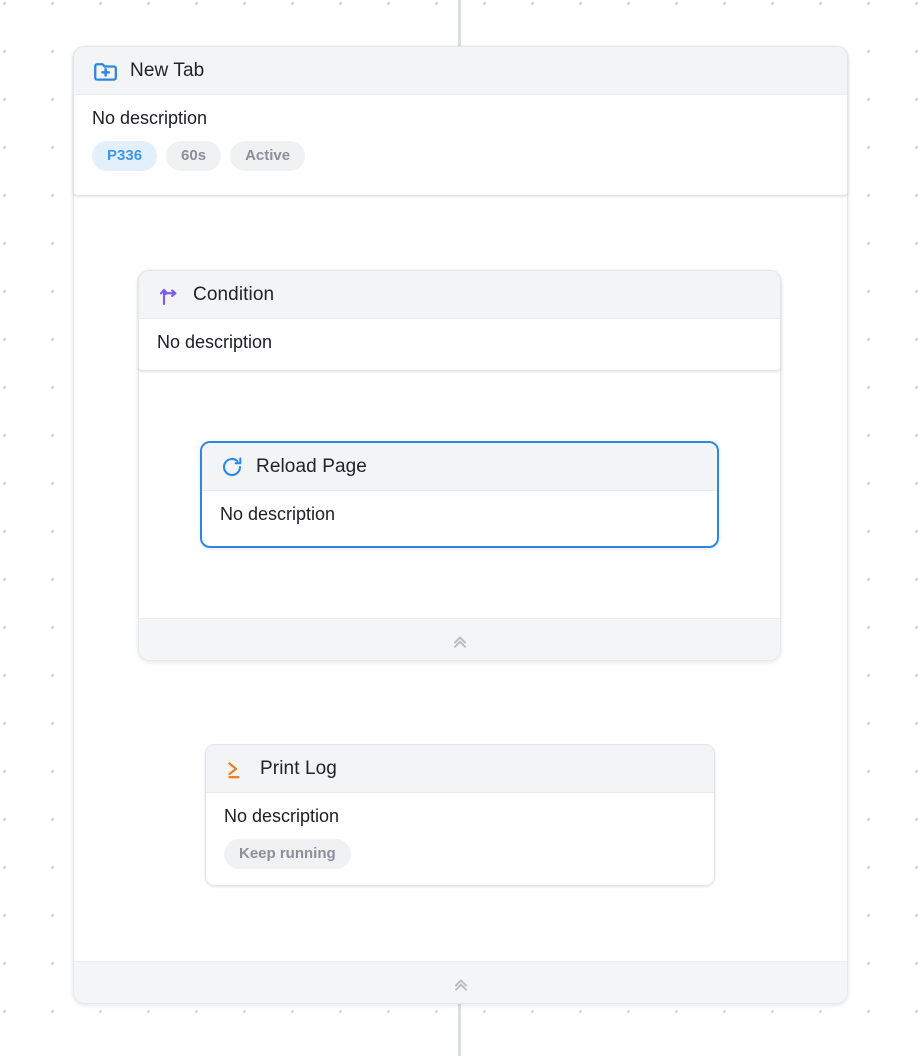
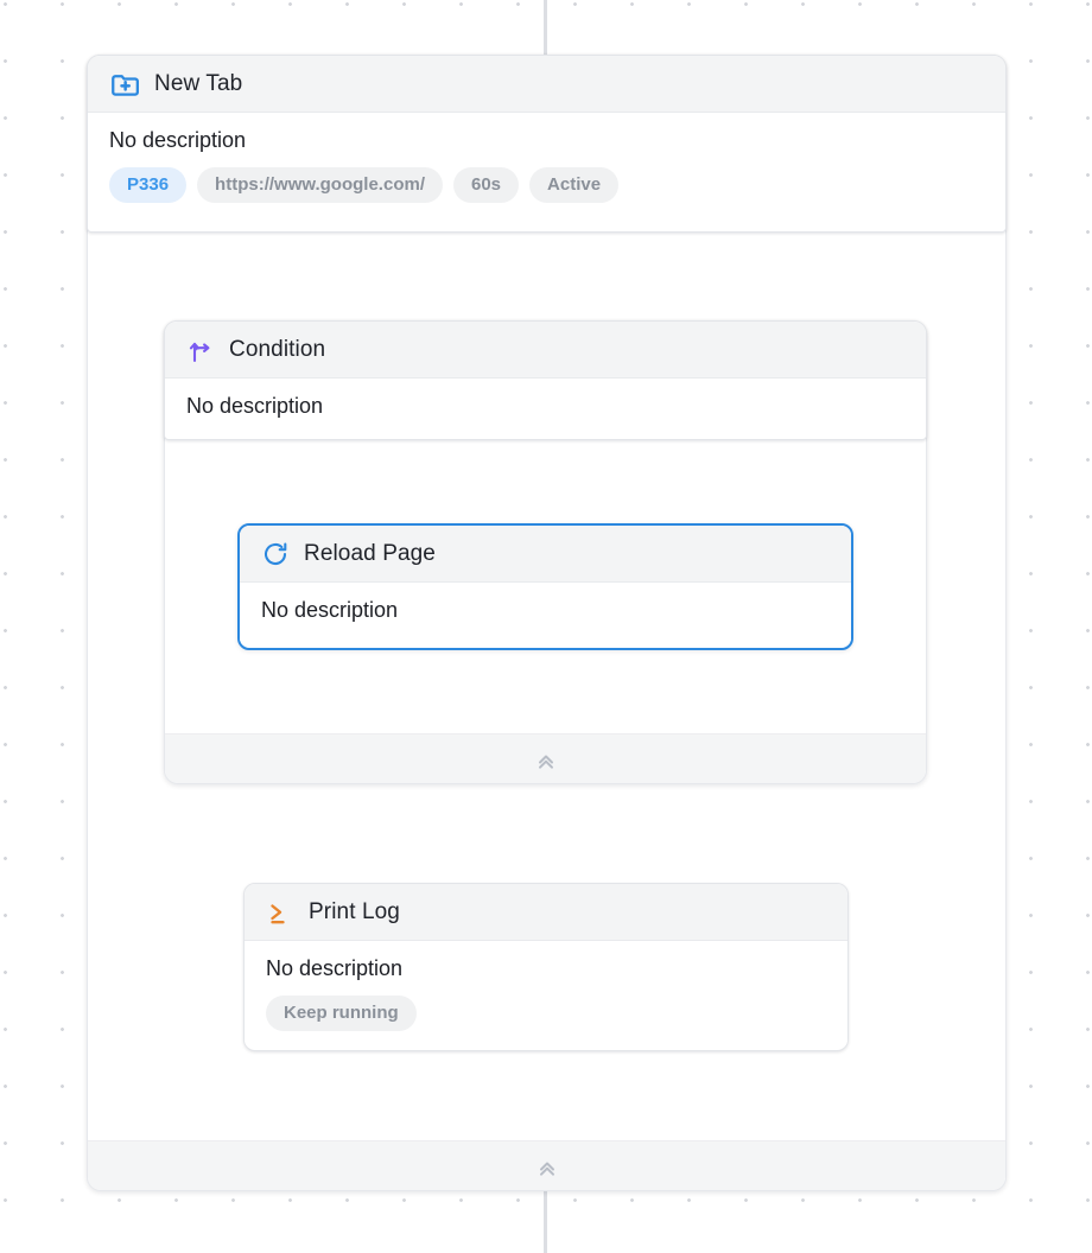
  New Tab
  No description
  P336
+ https://www.google.com/
  60s
  Active
  Condition
  No description
  Reload Page
  No description
  Print Log
  No description
  Keep running
